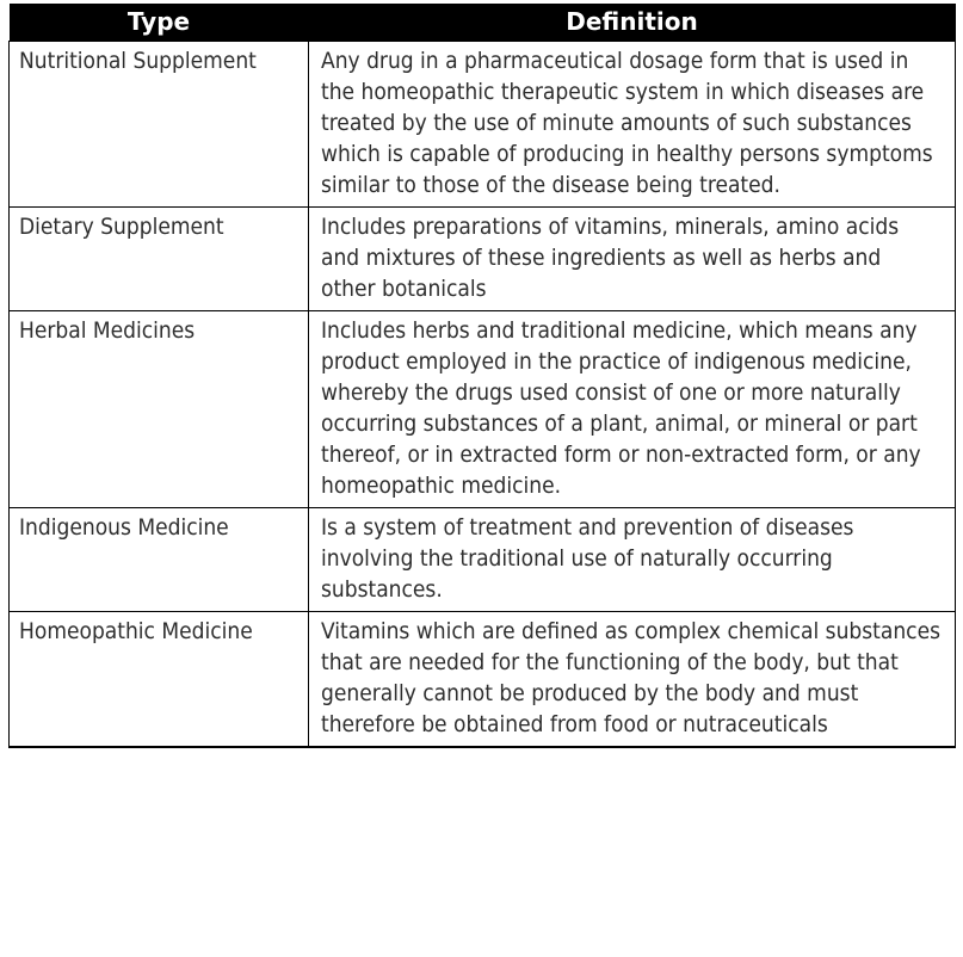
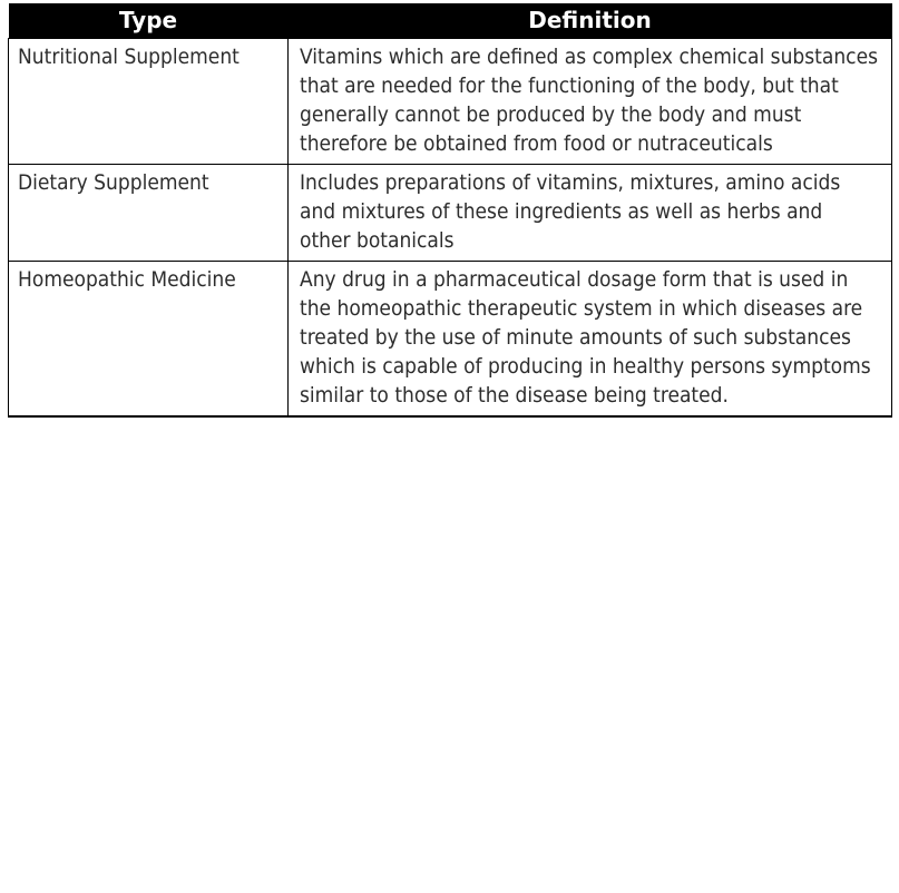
  Type	Definition
- Nutritional Supplement	Any drug in a pharmaceutical dosage form that is used in the homeopathic therapeutic system in which diseases are treated by the use of minute amounts of such substances which is capable of producing in healthy persons symptoms similar to those of the disease being treated.
+ Nutritional Supplement	Vitamins which are defined as complex chemical substances that are needed for the functioning of the body, but that generally cannot be produced by the body and must therefore be obtained from food or nutraceuticals
- Dietary Supplement	Includes preparations of vitamins, minerals, amino acids and mixtures of these ingredients as well as herbs and other botanicals
+ Dietary Supplement	Includes preparations of vitamins, mixtures, amino acids and mixtures of these ingredients as well as herbs and other botanicals
- Herbal Medicines	Includes herbs and traditional medicine, which means any product employed in the practice of indigenous medicine, whereby the drugs used consist of one or more naturally occurring substances of a plant, animal, or mineral or part thereof, or in extracted form or non-extracted form, or any homeopathic medicine.
- Indigenous Medicine	Is a system of treatment and prevention of diseases involving the traditional use of naturally occurring substances.
- Homeopathic Medicine	Vitamins which are defined as complex chemical substances that are needed for the functioning of the body, but that generally cannot be produced by the body and must therefore be obtained from food or nutraceuticals
+ Homeopathic Medicine	Any drug in a pharmaceutical dosage form that is used in the homeopathic therapeutic system in which diseases are treated by the use of minute amounts of such substances which is capable of producing in healthy persons symptoms similar to those of the disease being treated.
